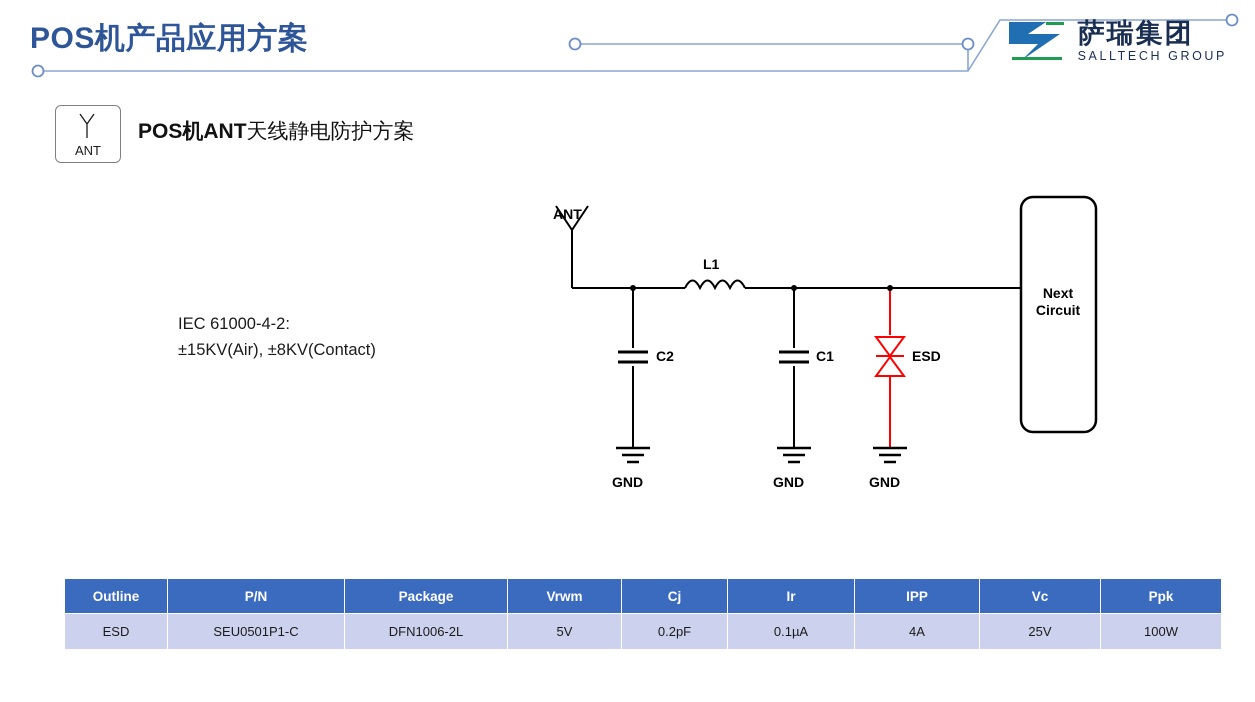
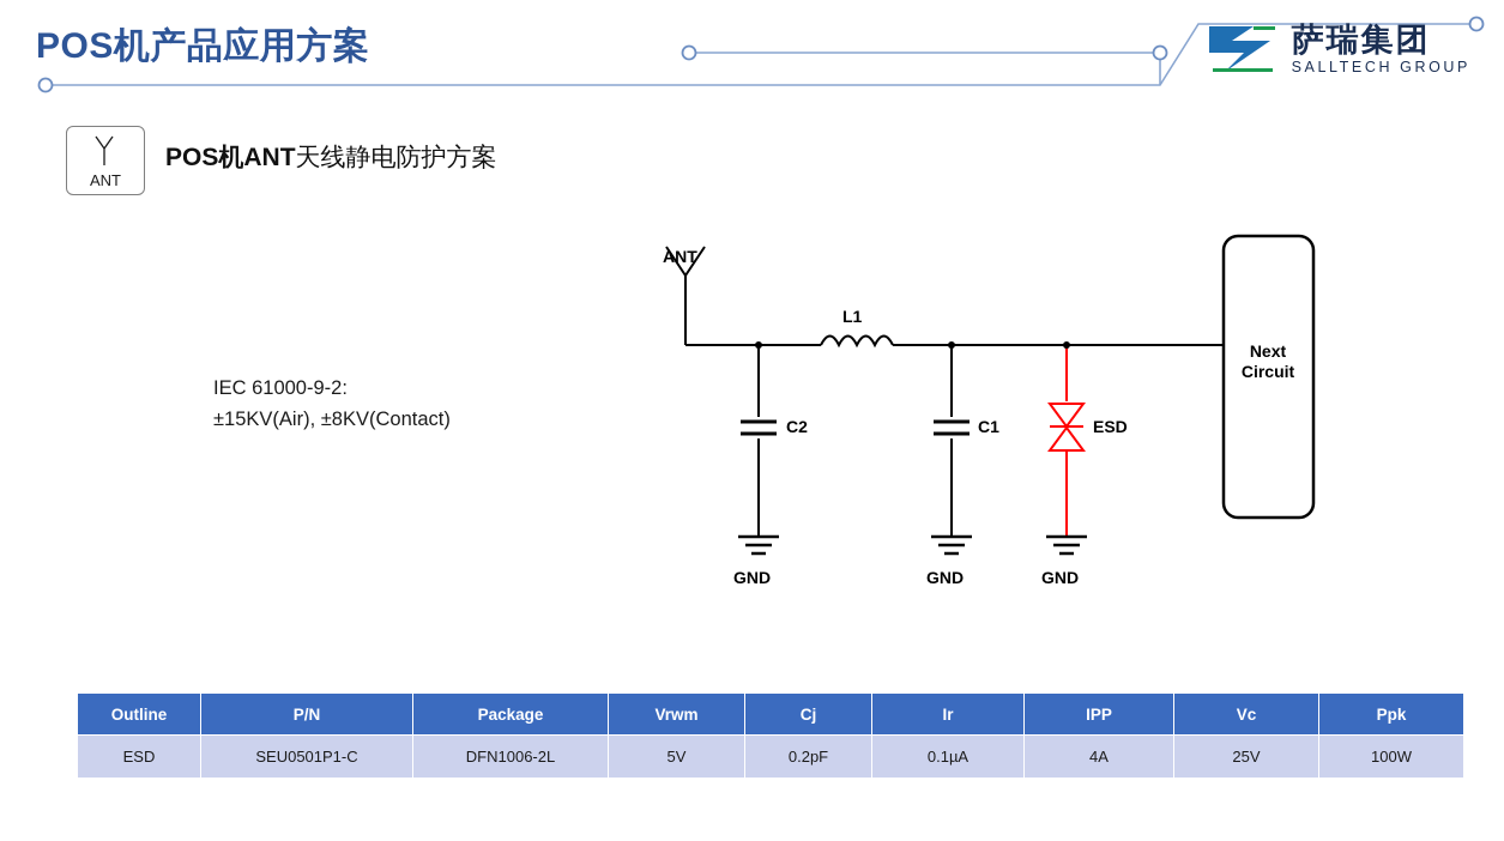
  POS机产品应用方案
  萨瑞集团
  SALLTECH GROUP
  ANT
  POS机ANT天线静电防护方案
- IEC 61000-4-2:
+ IEC 61000-9-2:
  ±15KV(Air), ±8KV(Contact)
  ANT
  L1
  C2
  C1
  ESD
  GND
  GND
  GND
  Next
  Circuit
  Outline	P/N	Package	Vrwm	Cj	Ir	IPP	Vc	Ppk
  ESD	SEU0501P1-C	DFN1006-2L	5V	0.2pF	0.1µA	4A	25V	100W
